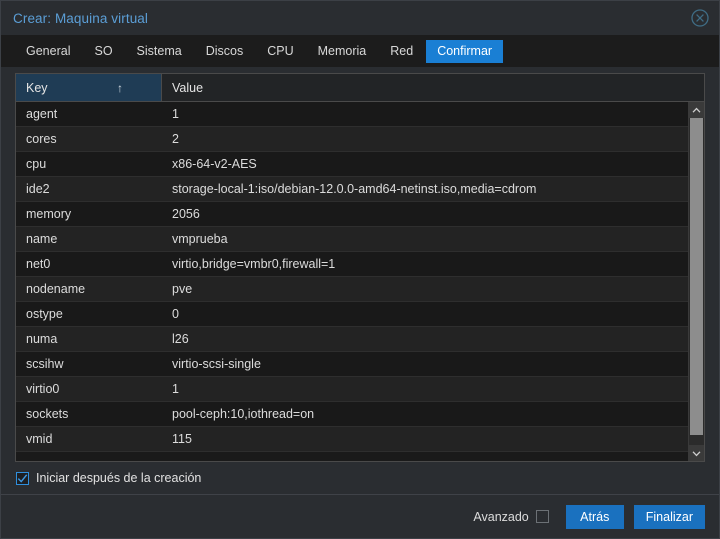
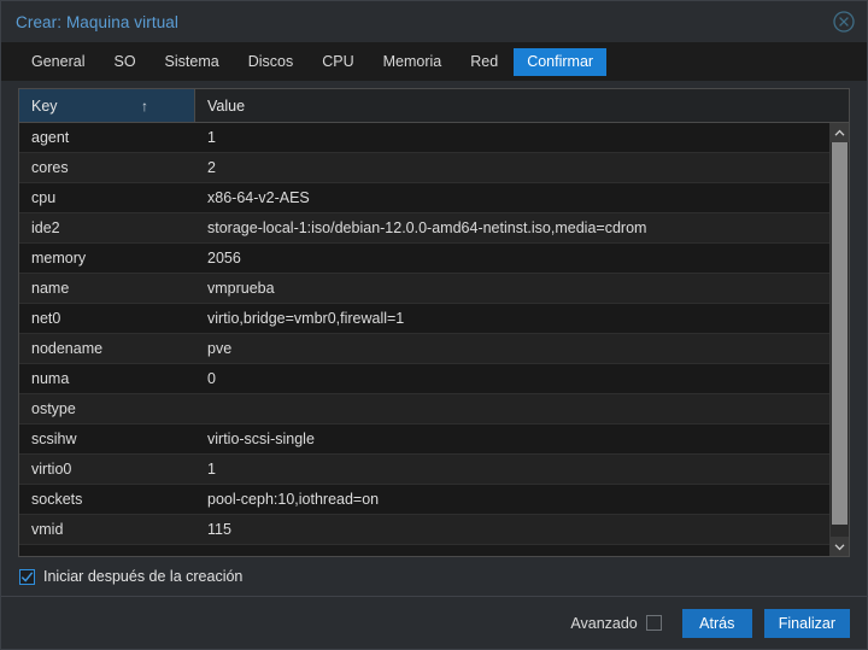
  Crear: Maquina virtual
  General
  SO
  Sistema
  Discos
  CPU
  Memoria
  Red
  Confirmar
  Key
  ↑
  Value
  agent
  1
  cores
  2
  cpu
  x86-64-v2-AES
  ide2
  storage-local-1:iso/debian-12.0.0-amd64-netinst.iso,media=cdrom
  memory
  2056
  name
  vmprueba
  net0
  virtio,bridge=vmbr0,firewall=1
  nodename
  pve
- ostype
+ numa
  0
- numa
+ ostype
- l26
  scsihw
  virtio-scsi-single
  virtio0
  1
  sockets
  pool-ceph:10,iothread=on
  vmid
  115
  Iniciar después de la creación
  Avanzado
  Atrás
  Finalizar
